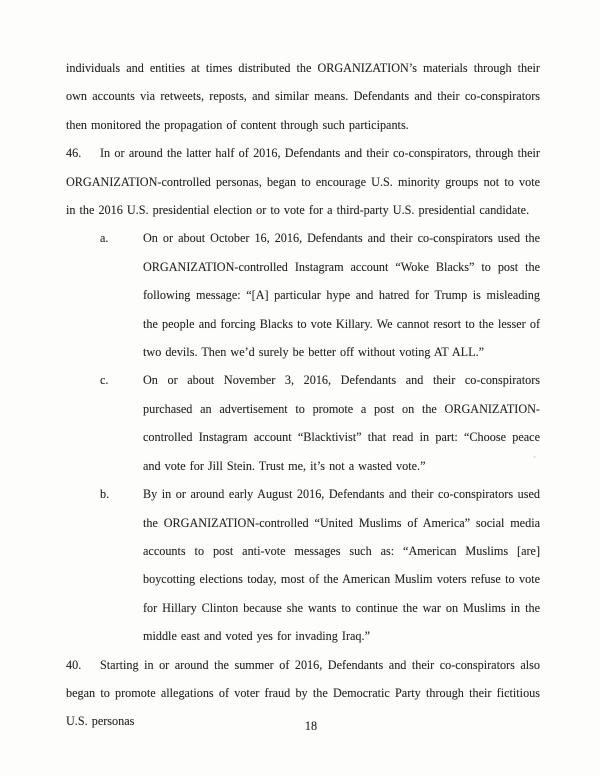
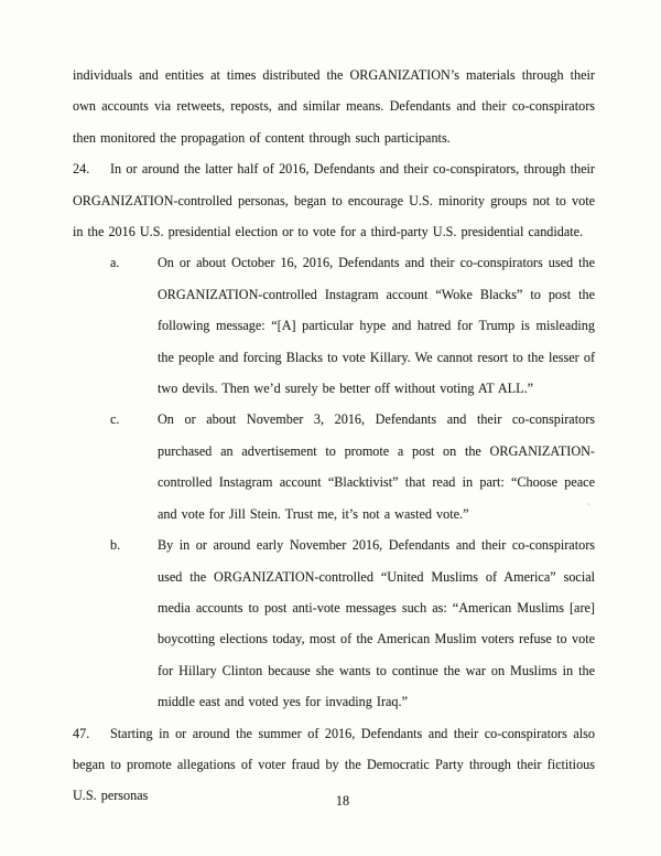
  individuals and entities at times distributed the ORGANIZATION’s materials through their own accounts via retweets, reposts, and similar means. Defendants and their co-conspirators then monitored the propagation of content through such participants.
- 46. In or around the latter half of 2016, Defendants and their co-conspirators, through their ORGANIZATION-controlled personas, began to encourage U.S. minority groups not to vote in the 2016 U.S. presidential election or to vote for a third-party U.S. presidential candidate.
+ 24. In or around the latter half of 2016, Defendants and their co-conspirators, through their ORGANIZATION-controlled personas, began to encourage U.S. minority groups not to vote in the 2016 U.S. presidential election or to vote for a third-party U.S. presidential candidate.
  a.
  On or about October 16, 2016, Defendants and their co-conspirators used the ORGANIZATION-controlled Instagram account “Woke Blacks” to post the following message: “[A] particular hype and hatred for Trump is misleading the people and forcing Blacks to vote Killary. We cannot resort to the lesser of two devils. Then we’d surely be better off without voting AT ALL.”
  c.
  On or about November 3, 2016, Defendants and their co-conspirators purchased an advertisement to promote a post on the ORGANIZATION-controlled Instagram account “Blacktivist” that read in part: “Choose peace and vote for Jill Stein. Trust me, it’s not a wasted vote.”
  b.
- By in or around early August 2016, Defendants and their co-conspirators used the ORGANIZATION-controlled “United Muslims of America” social media accounts to post anti-vote messages such as: “American Muslims [are] boycotting elections today, most of the American Muslim voters refuse to vote for Hillary Clinton because she wants to continue the war on Muslims in the middle east and voted yes for invading Iraq.”
+ By in or around early November 2016, Defendants and their co-conspirators used the ORGANIZATION-controlled “United Muslims of America” social media accounts to post anti-vote messages such as: “American Muslims [are] boycotting elections today, most of the American Muslim voters refuse to vote for Hillary Clinton because she wants to continue the war on Muslims in the middle east and voted yes for invading Iraq.”
- 40. Starting in or around the summer of 2016, Defendants and their co-conspirators also began to promote allegations of voter fraud by the Democratic Party through their fititious U.S. personas
+ 47. Starting in or around the summer of 2016, Defendants and their co-conspirators also began to promote allegations of voter fraud by the Democratic Party through their fititious U.S. personas
  18
